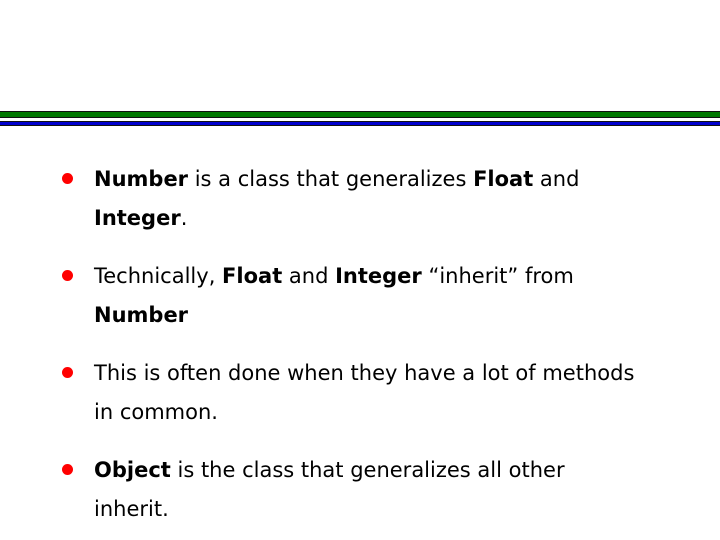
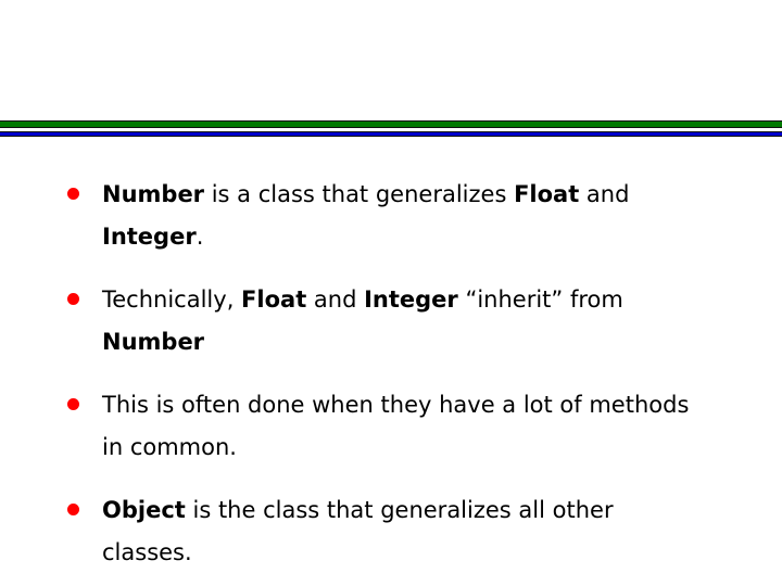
  Number is a class that generalizes Float and Integer.
  Technically, Float and Integer “inherit” from Number
  This is often done when they have a lot of methods in common.
- Object is the class that generalizes all other inherit.
+ Object is the class that generalizes all other classes.
